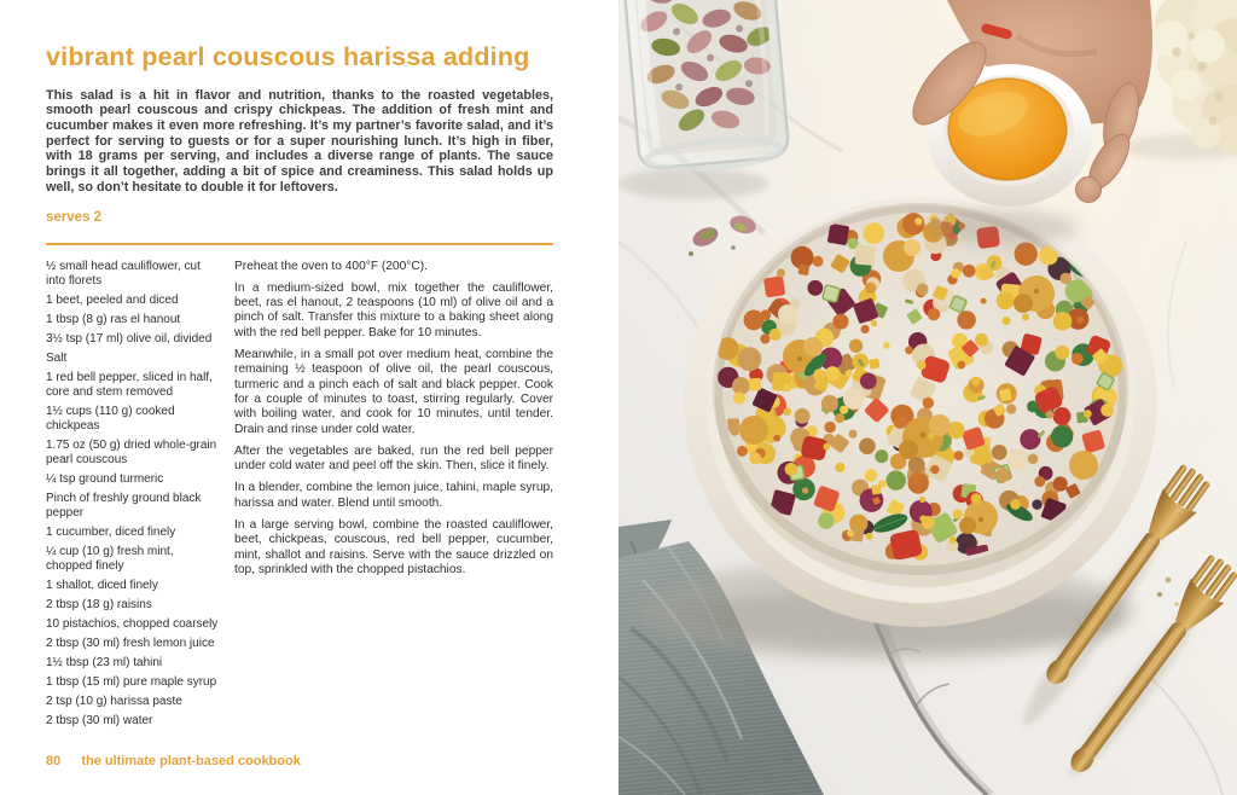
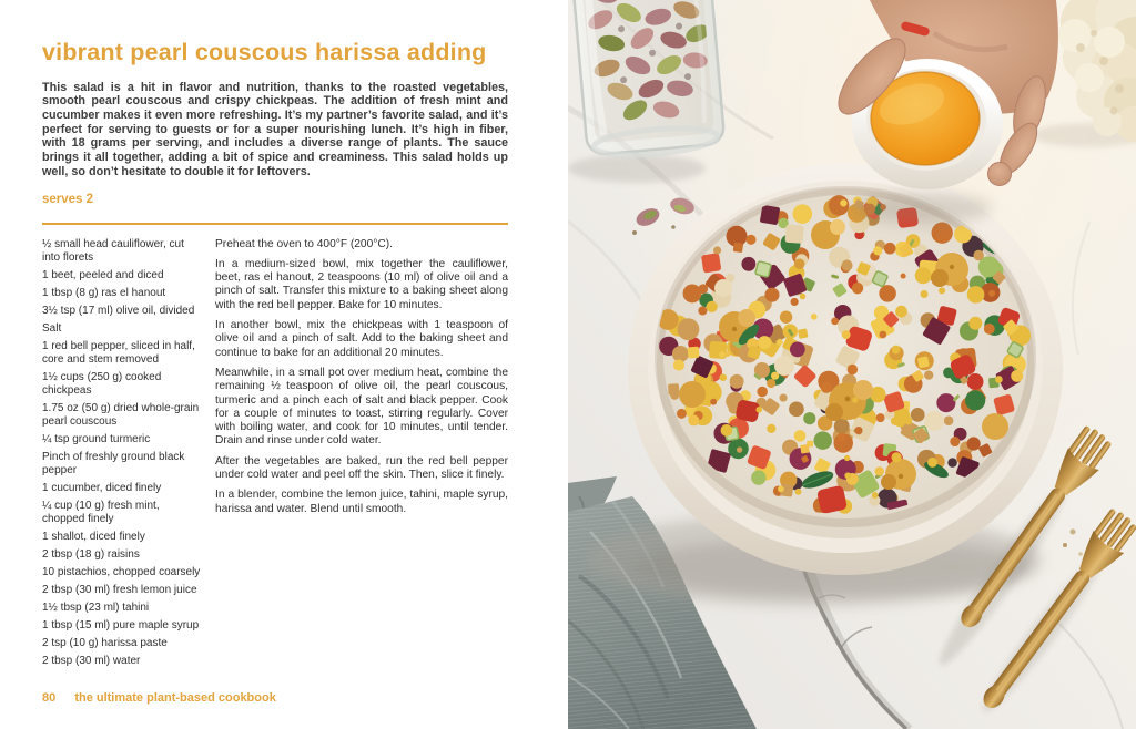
  vibrant pearl couscous harissa adding
  This salad is a hit in flavor and nutrition, thanks to the roasted vegetables, smooth pearl couscous and crispy chickpeas. The addition of fresh mint and cucumber makes it even more refreshing. It’s my partner’s favorite salad, and it’s perfect for serving to guests or for a super nourishing lunch. It’s high in fiber, with 18 grams per serving, and includes a diverse range of plants. The sauce brings it all together, adding a bit of spice and creaminess. This salad holds up well, so don’t hesitate to double it for leftovers.
  serves 2
  ½ small head cauliflower, cut into florets
  1 beet, peeled and diced
  1 tbsp (8 g) ras el hanout
  3½ tsp (17 ml) olive oil, divided
  Salt
  1 red bell pepper, sliced in half, core and stem removed
- 1½ cups (110 g) cooked chickpeas
+ 1½ cups (250 g) cooked chickpeas
  1.75 oz (50 g) dried whole-grain pearl couscous
  ¼ tsp ground turmeric
  Pinch of freshly ground black pepper
  1 cucumber, diced finely
  ¼ cup (10 g) fresh mint, chopped finely
  1 shallot, diced finely
  2 tbsp (18 g) raisins
  10 pistachios, chopped coarsely
  2 tbsp (30 ml) fresh lemon juice
  1½ tbsp (23 ml) tahini
  1 tbsp (15 ml) pure maple syrup
  2 tsp (10 g) harissa paste
  2 tbsp (30 ml) water
  Preheat the oven to 400°F (200°C).
  In a medium-sized bowl, mix together the cauliflower, beet, ras el hanout, 2 teaspoons (10 ml) of olive oil and a pinch of salt. Transfer this mixture to a baking sheet along with the red bell pepper. Bake for 10 minutes.
+ In another bowl, mix the chickpeas with 1 teaspoon of olive oil and a pinch of salt. Add to the baking sheet and continue to bake for an additional 20 minutes.
  Meanwhile, in a small pot over medium heat, combine the remaining ½ teaspoon of olive oil, the pearl couscous, turmeric and a pinch each of salt and black pepper. Cook for a couple of minutes to toast, stirring regularly. Cover with boiling water, and cook for 10 minutes, until tender. Drain and rinse under cold water.
  After the vegetables are baked, run the red bell pepper under cold water and peel off the skin. Then, slice it finely.
  In a blender, combine the lemon juice, tahini, maple syrup, harissa and water. Blend until smooth.
- In a large serving bowl, combine the roasted cauliflower, beet, chickpeas, couscous, red bell pepper, cucumber, mint, shallot and raisins. Serve with the sauce drizzled on top, sprinkled with the chopped pistachios.
  80 the ultimate plant-based cookbook
